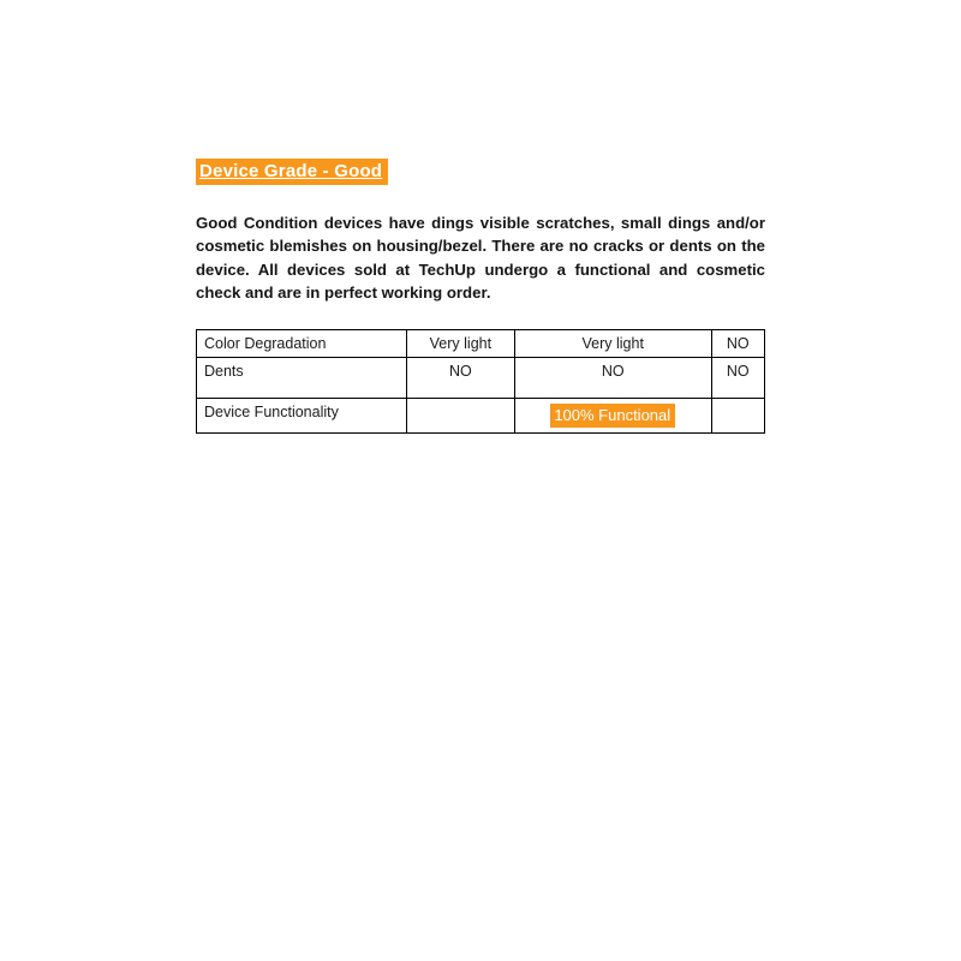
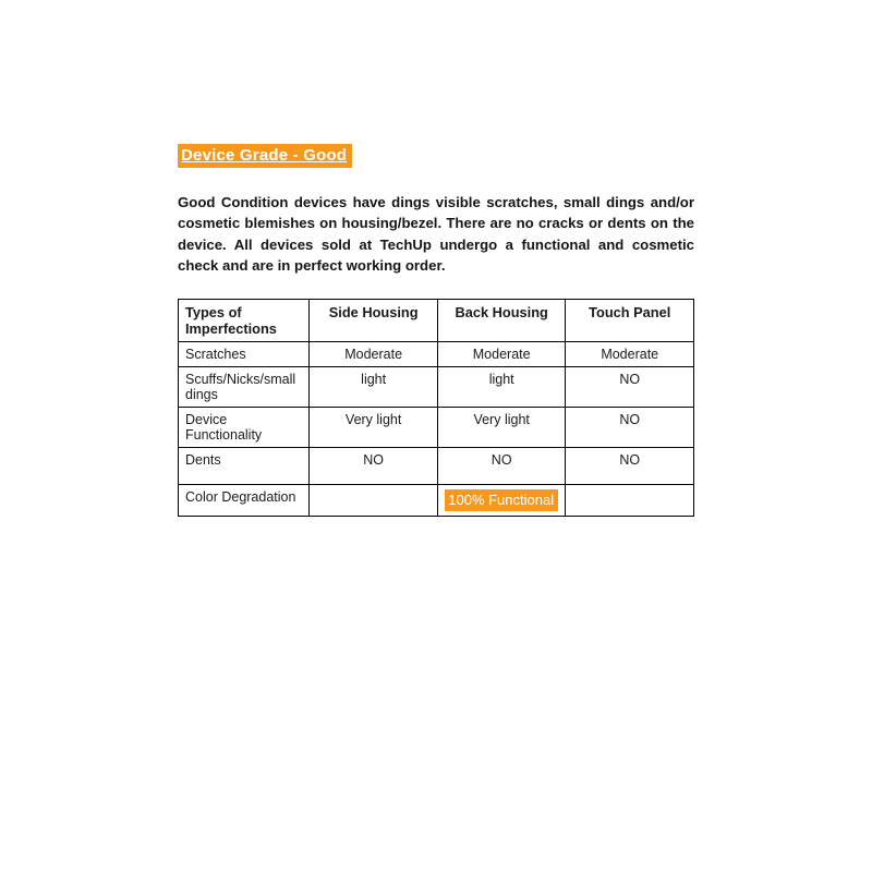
  Device Grade - Good
  Good Condition devices have dings visible scratches, small dings and/or cosmetic blemishes on housing/bezel. There are no cracks or dents on the device. All devices sold at TechUp undergo a functional and cosmetic check and are in perfect working order.
+ Types of Imperfections	Side Housing	Back Housing	Touch Panel
+ Scratches	Moderate	Moderate	Moderate
+ Scuffs/Nicks/small dings	light	light	NO
- Color Degradation	Very light	Very light	NO
+ Device Functionality	Very light	Very light	NO
  Dents	NO	NO	NO
- Device Functionality		100% Functional
+ Color Degradation		100% Functional
